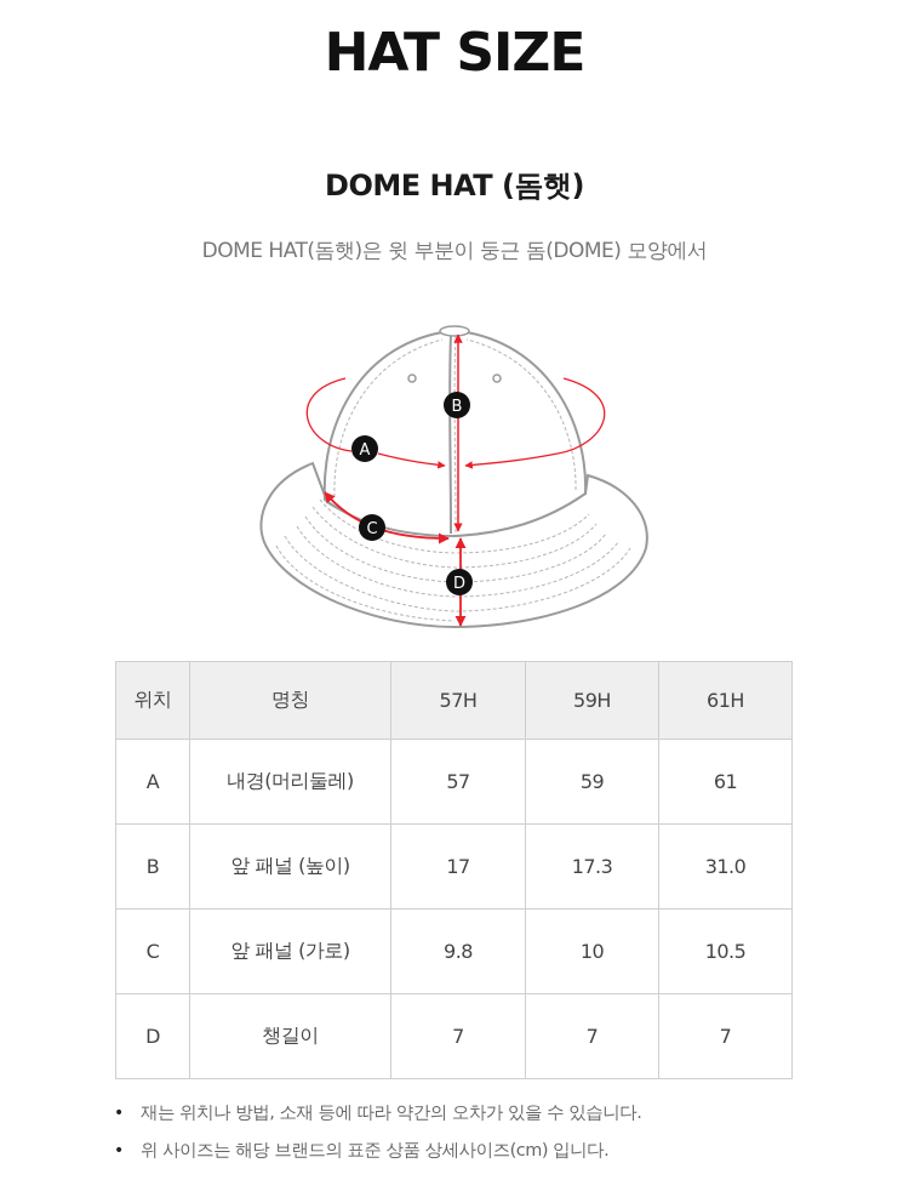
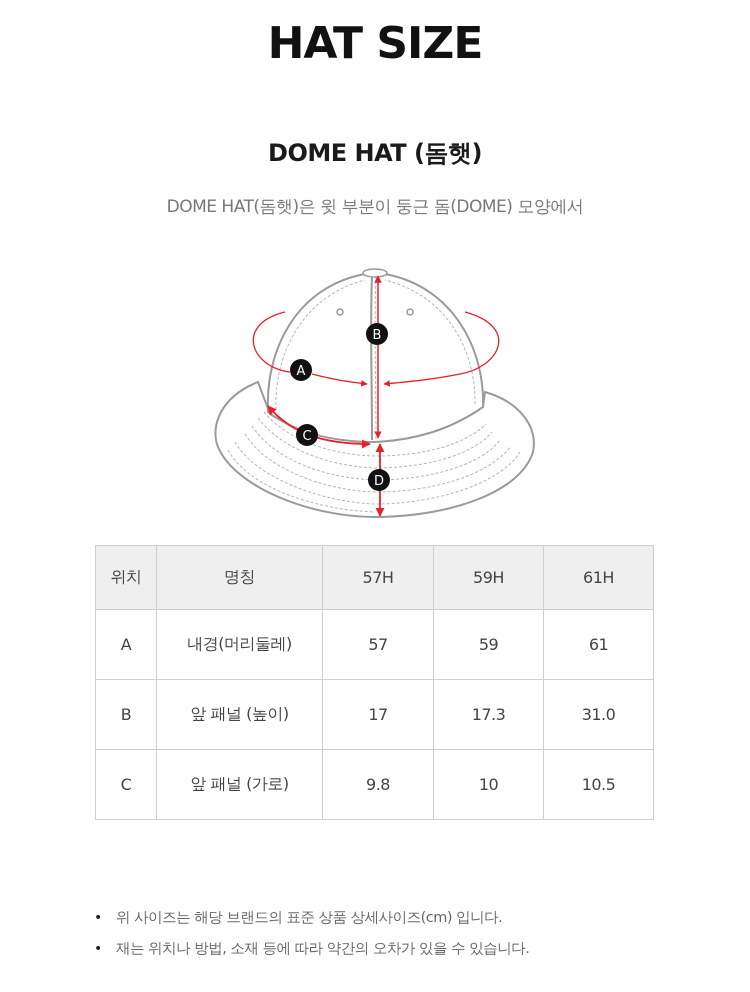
  HAT SIZE
  DOME HAT (돔햇)
  DOME HAT(돔햇)은 윗 부분이 둥근 돔(DOME) 모양에서
  A
  B
  C
  D
  위치	명칭	57H	59H	61H
  A	내경(머리둘레)	57	59	61
  B	앞 패널 (높이)	17	17.3	31.0
  C	앞 패널 (가로)	9.8	10	10.5
- D	챙길이	7	7	7
  •
- 재는 위치나 방법, 소재 등에 따라 약간의 오차가 있을 수 있습니다.
+ 위 사이즈는 해당 브랜드의 표준 상품 상세사이즈(cm) 입니다.
  •
- 위 사이즈는 해당 브랜드의 표준 상품 상세사이즈(cm) 입니다.
+ 재는 위치나 방법, 소재 등에 따라 약간의 오차가 있을 수 있습니다.
